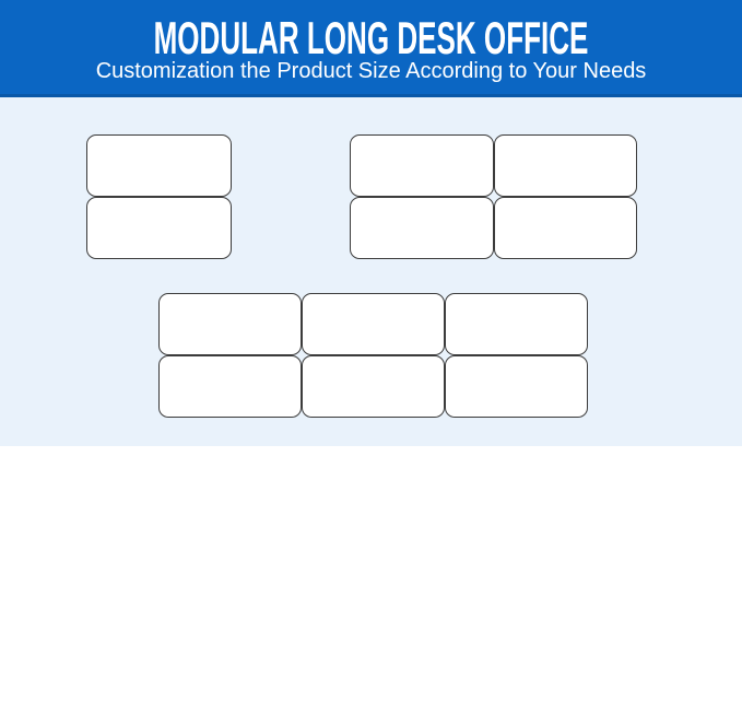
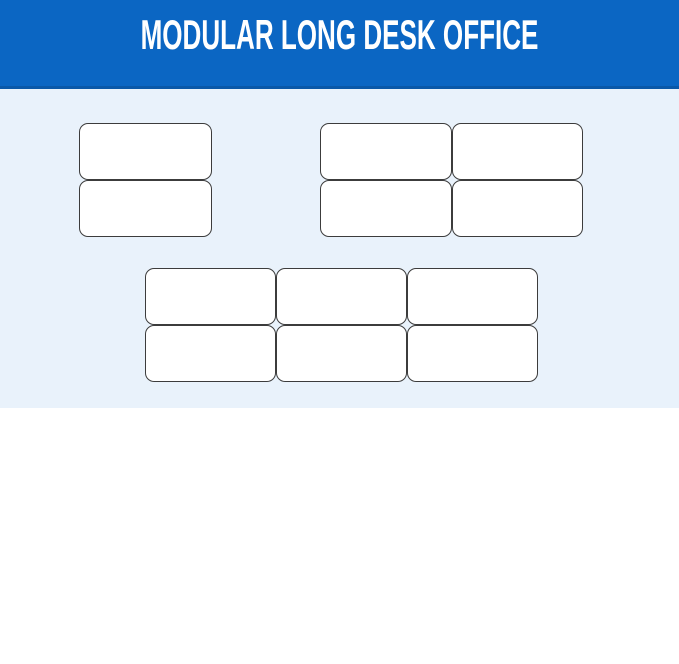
  MODULAR LONG DESK OFFICE
- Customization the Product Size According to Your Needs
